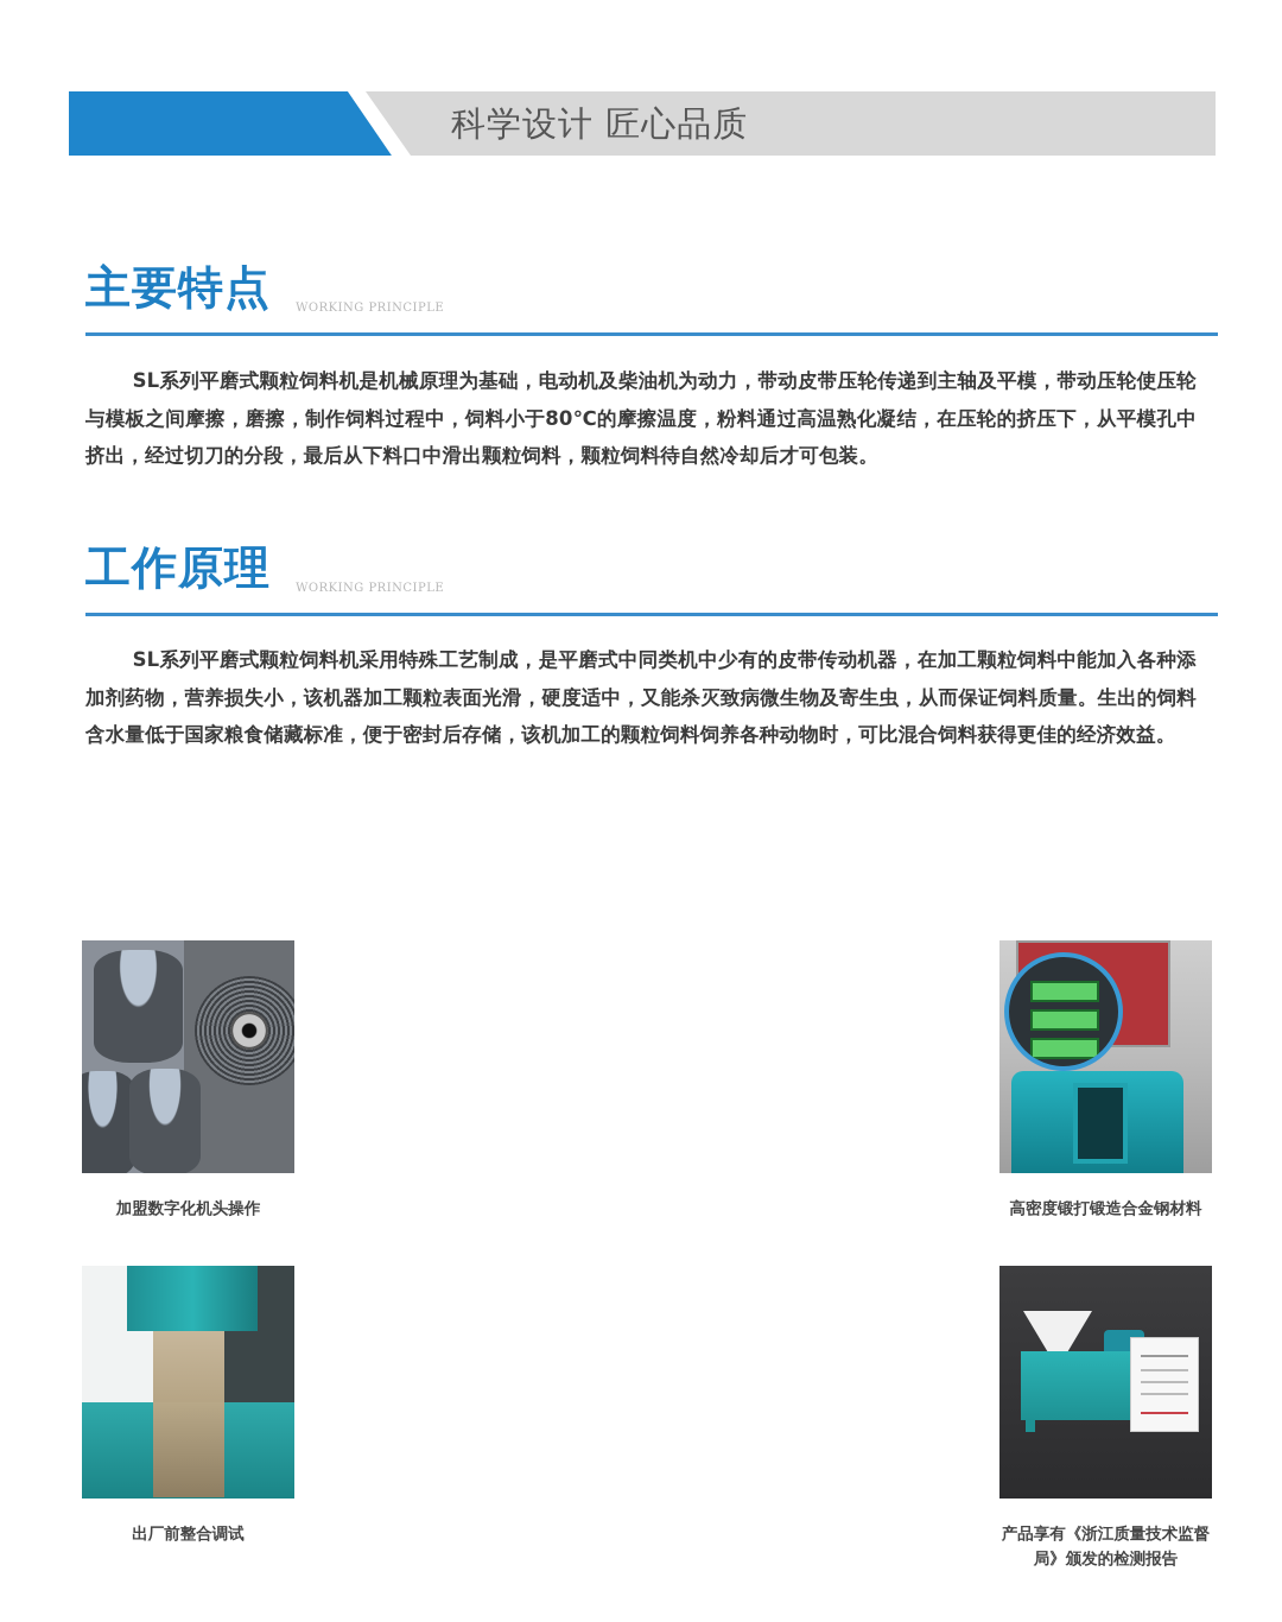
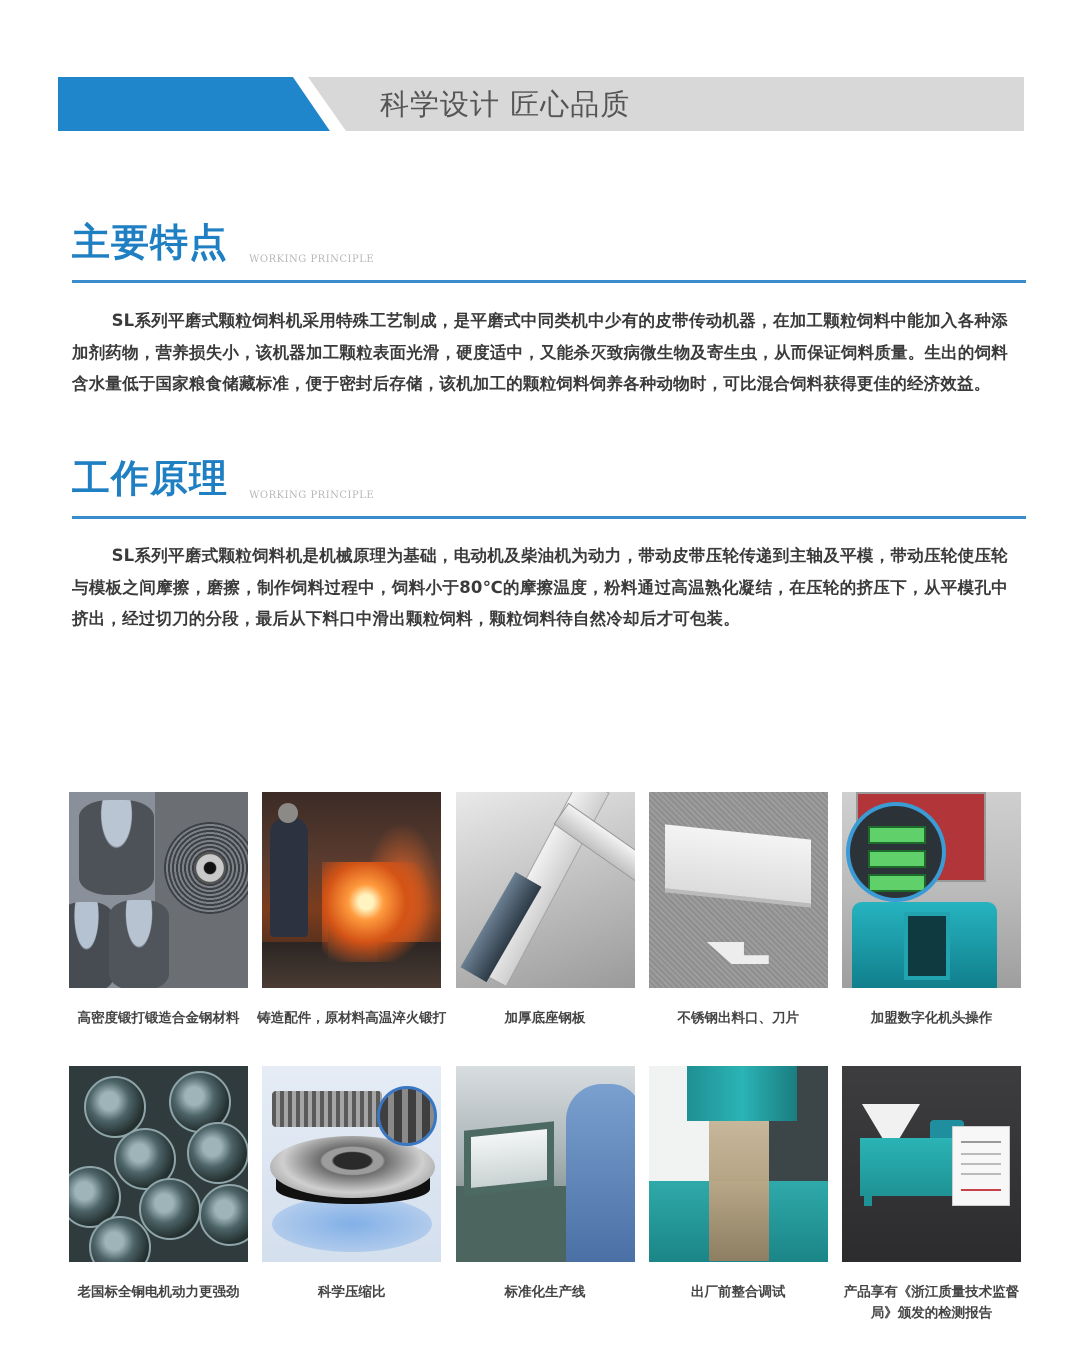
  科学设计 匠心品质
  主要特点 WORKING PRINCIPLE
- SL系列平磨式颗粒饲料机是机械原理为基础，电动机及柴油机为动力，带动皮带压轮传递到主轴及平模，带动压轮使压轮与模板之间摩擦，磨擦，制作饲料过程中，饲料小于80℃的摩擦温度，粉料通过高温熟化凝结，在压轮的挤压下，从平模孔中挤出，经过切刀的分段，最后从下料口中滑出颗粒饲料，颗粒饲料待自然冷却后才可包装。
+ SL系列平磨式颗粒饲料机采用特殊工艺制成，是平磨式中同类机中少有的皮带传动机器，在加工颗粒饲料中能加入各种添加剂药物，营养损失小，该机器加工颗粒表面光滑，硬度适中，又能杀灭致病微生物及寄生虫，从而保证饲料质量。生出的饲料含水量低于国家粮食储藏标准，便于密封后存储，该机加工的颗粒饲料饲养各种动物时，可比混合饲料获得更佳的经济效益。
  工作原理 WORKING PRINCIPLE
- SL系列平磨式颗粒饲料机采用特殊工艺制成，是平磨式中同类机中少有的皮带传动机器，在加工颗粒饲料中能加入各种添加剂药物，营养损失小，该机器加工颗粒表面光滑，硬度适中，又能杀灭致病微生物及寄生虫，从而保证饲料质量。生出的饲料含水量低于国家粮食储藏标准，便于密封后存储，该机加工的颗粒饲料饲养各种动物时，可比混合饲料获得更佳的经济效益。
+ SL系列平磨式颗粒饲料机是机械原理为基础，电动机及柴油机为动力，带动皮带压轮传递到主轴及平模，带动压轮使压轮与模板之间摩擦，磨擦，制作饲料过程中，饲料小于80℃的摩擦温度，粉料通过高温熟化凝结，在压轮的挤压下，从平模孔中挤出，经过切刀的分段，最后从下料口中滑出颗粒饲料，颗粒饲料待自然冷却后才可包装。
- 加盟数字化机头操作
+ 高密度锻打锻造合金钢材料
+ 铸造配件，原材料高温淬火锻打
+ 加厚底座钢板
+ 不锈钢出料口、刀片
- 高密度锻打锻造合金钢材料
+ 加盟数字化机头操作
+ 老国标全铜电机动力更强劲
+ 科学压缩比
+ 标准化生产线
  出厂前整合调试
  产品享有《浙江质量技术监督局》颁发的检测报告
